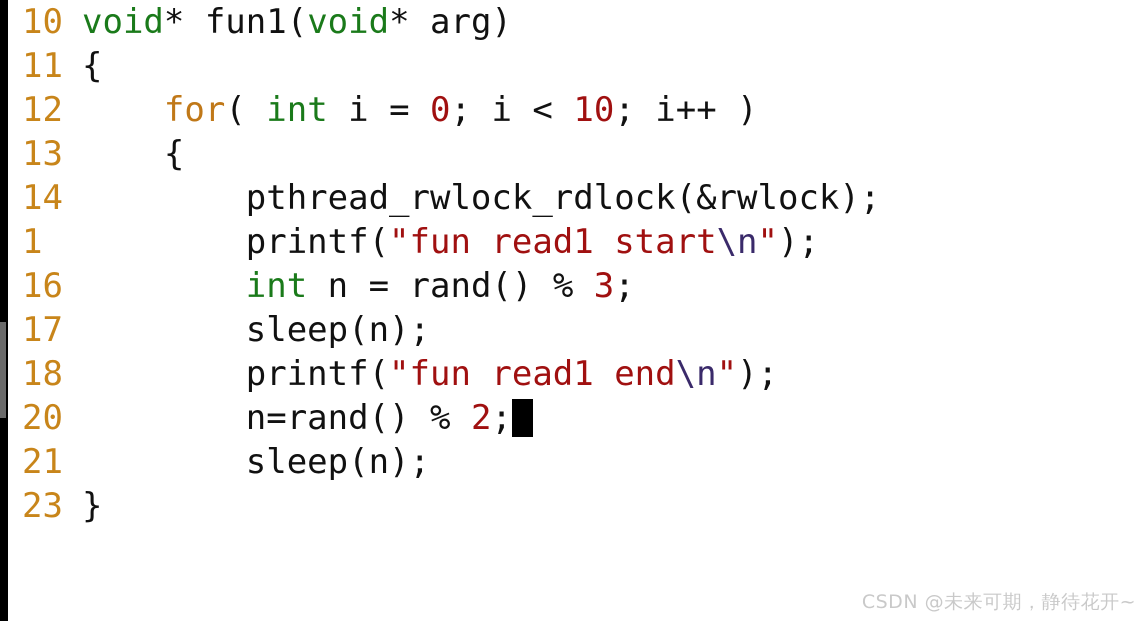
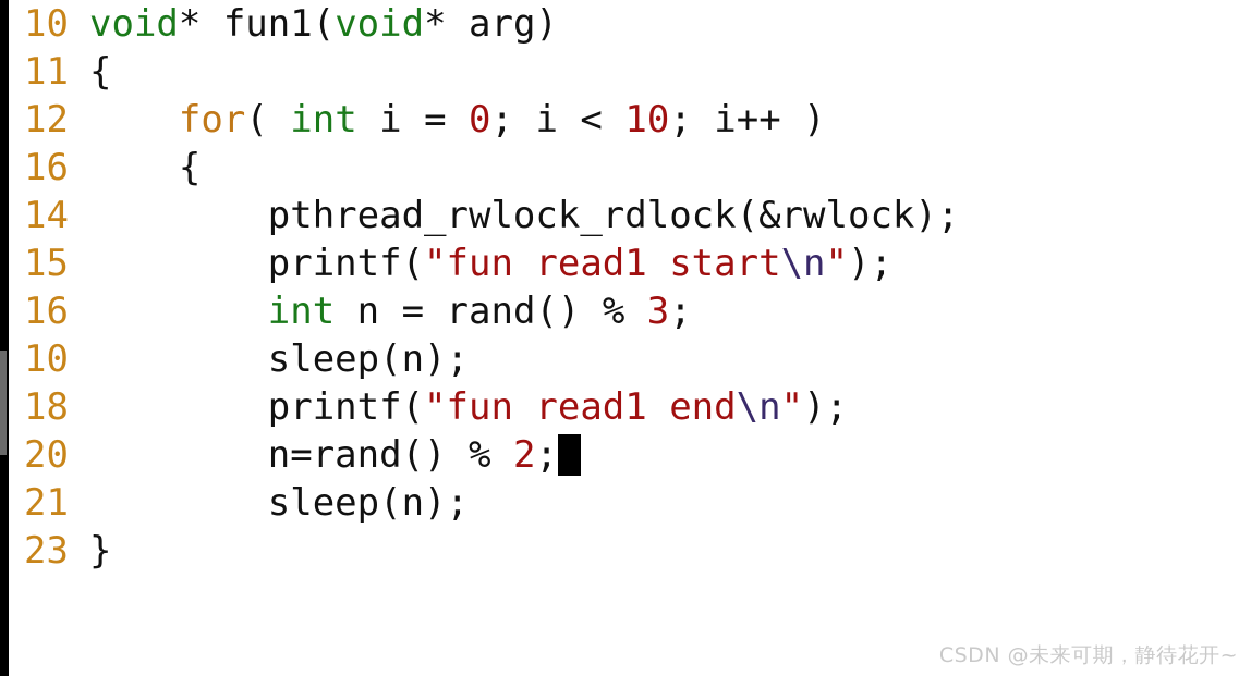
  10 void* fun1(void* arg)
  11 {
  12 for( int i = 0; i < 10; i++ )
- 13 {
+ 16 {
  14 pthread_rwlock_rdlock(&rwlock);
- 1 printf("fun read1 start\n");
+ 15 printf("fun read1 start\n");
  16 int n = rand() % 3;
- 17 sleep(n);
+ 10 sleep(n);
  18 printf("fun read1 end\n");
  20 n=rand() % 2;
  21 sleep(n);
  23 }
  CSDN @未来可期，静待花开~
